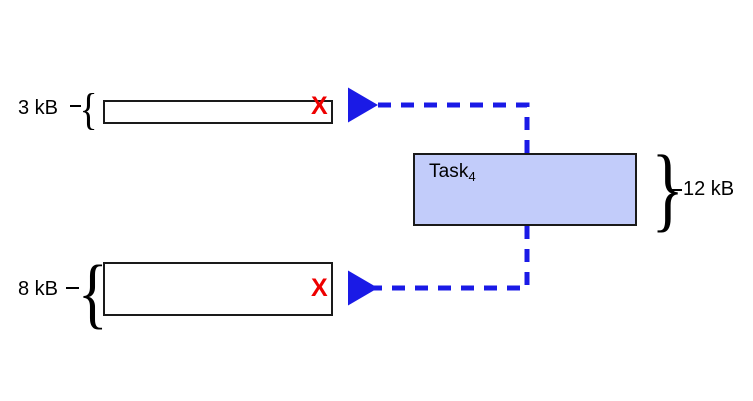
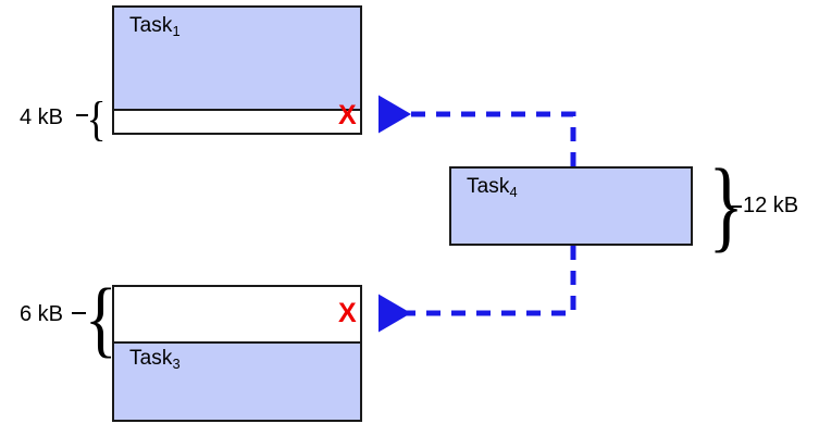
+ Task1
+ Task3
  X
  X
- 3 kB
+ 4 kB
  {
- 8 kB
+ 6 kB
  {
  Task4
  12 kB
